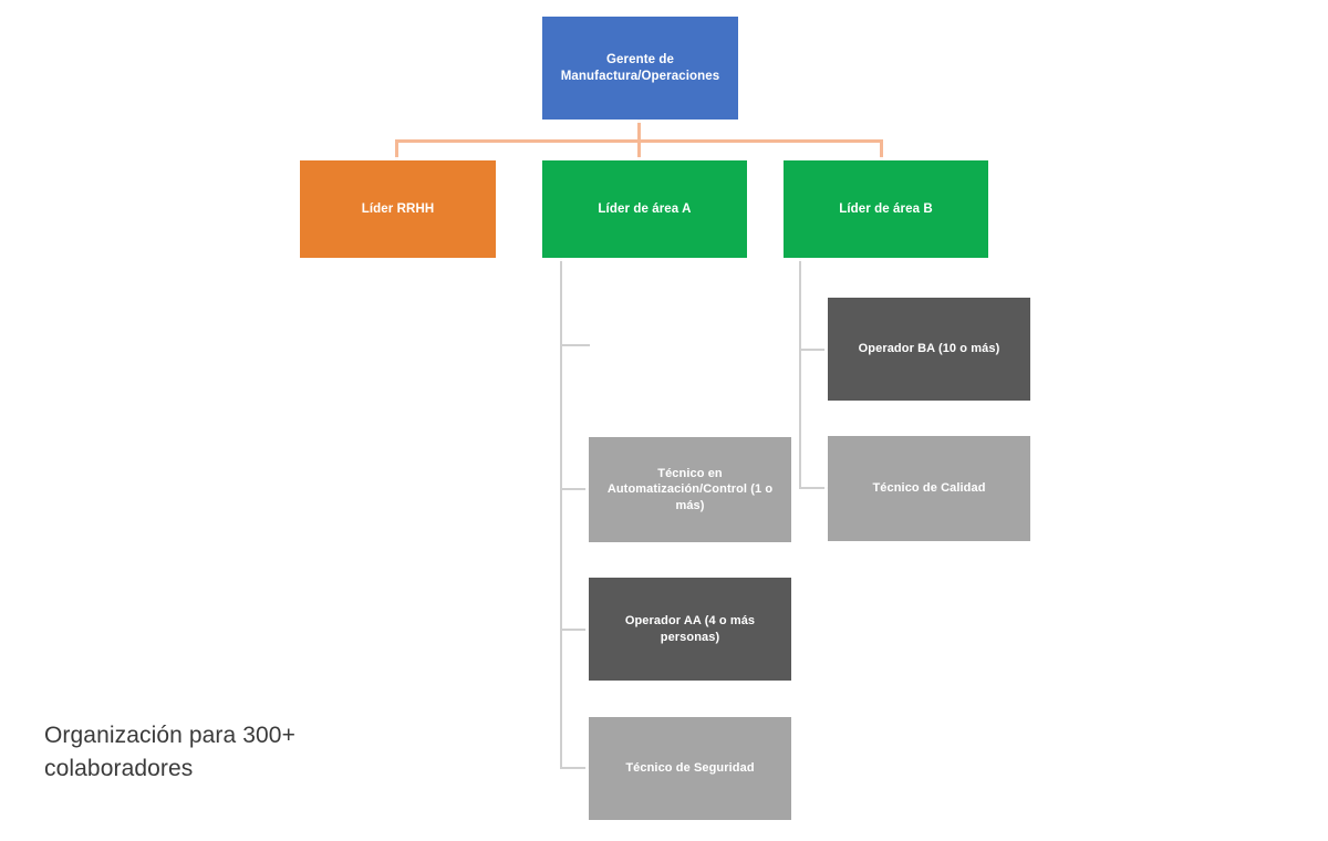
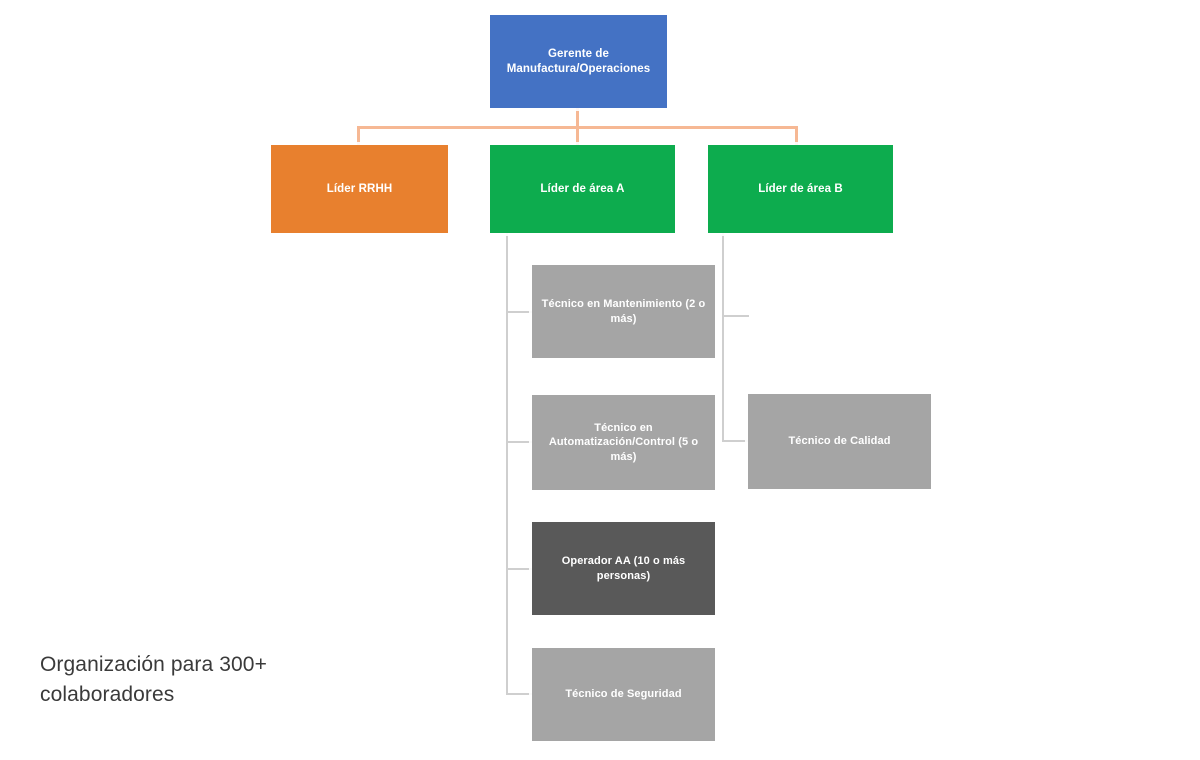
  Gerente de Manufactura/Operaciones
  Líder RRHH
  Líder de área A
  Líder de área B
+ Técnico en Mantenimiento (2 o más)
- Técnico en Automatización/Control (1 o más)
+ Técnico en Automatización/Control (5 o más)
- Operador AA (4 o más personas)
+ Operador AA (10 o más personas)
  Técnico de Seguridad
- Operador BA (10 o más)
  Técnico de Calidad
  Organización para 300+
  colaboradores
